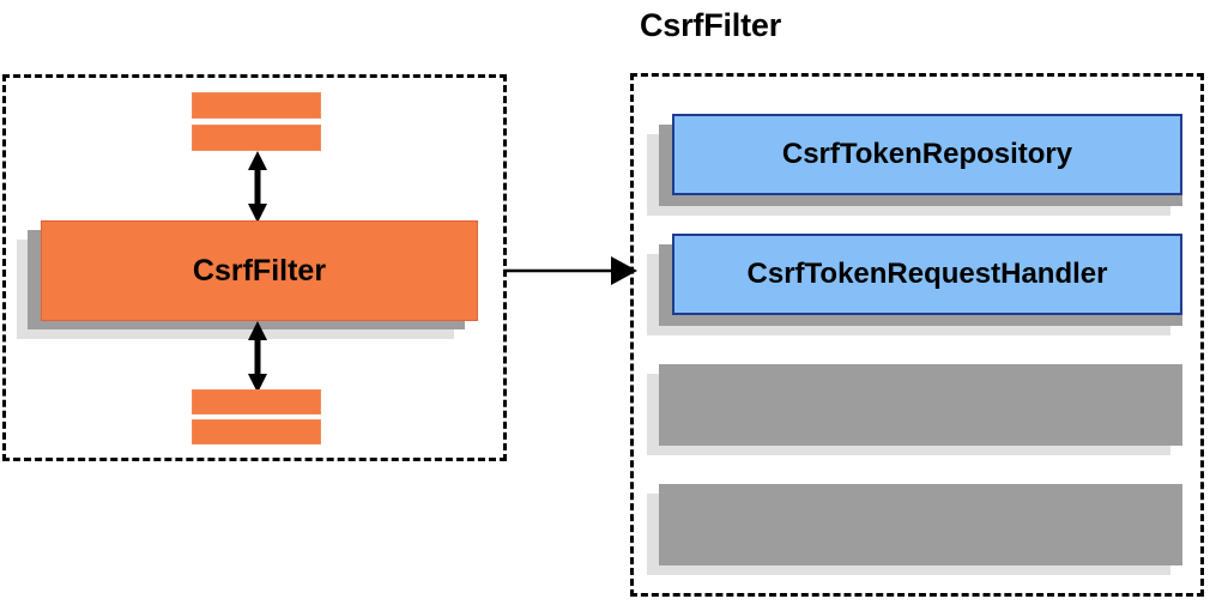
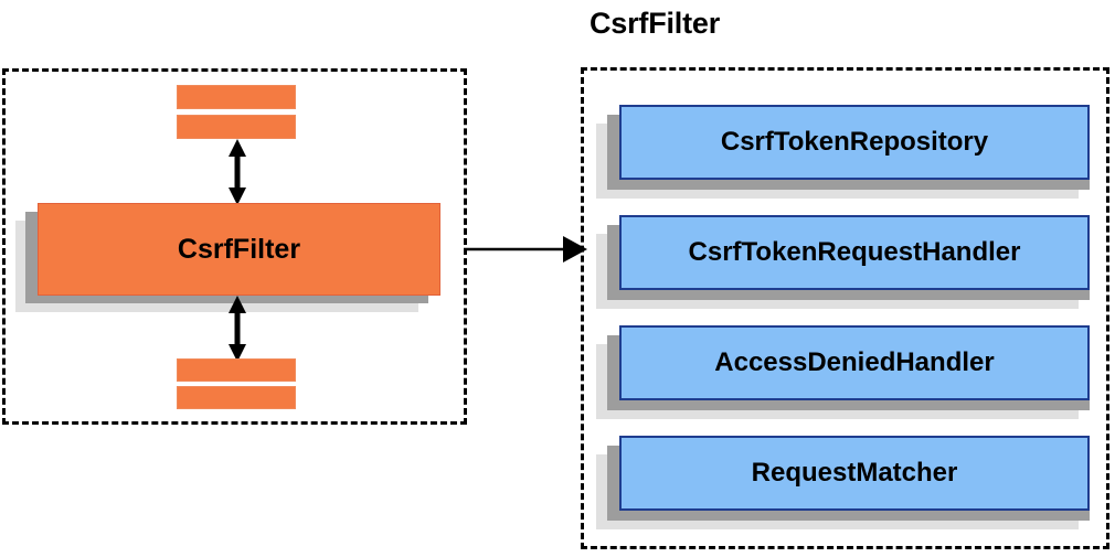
  CsrfFilter
  CsrfFilter
  CsrfTokenRepository
  CsrfTokenRequestHandler
+ AccessDeniedHandler
+ RequestMatcher
